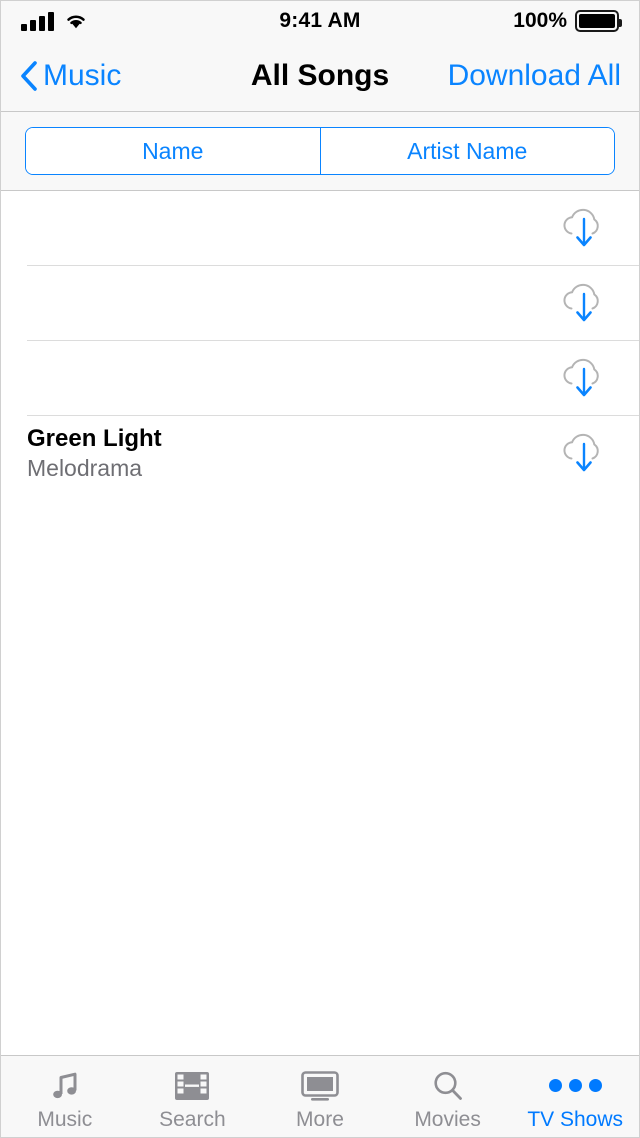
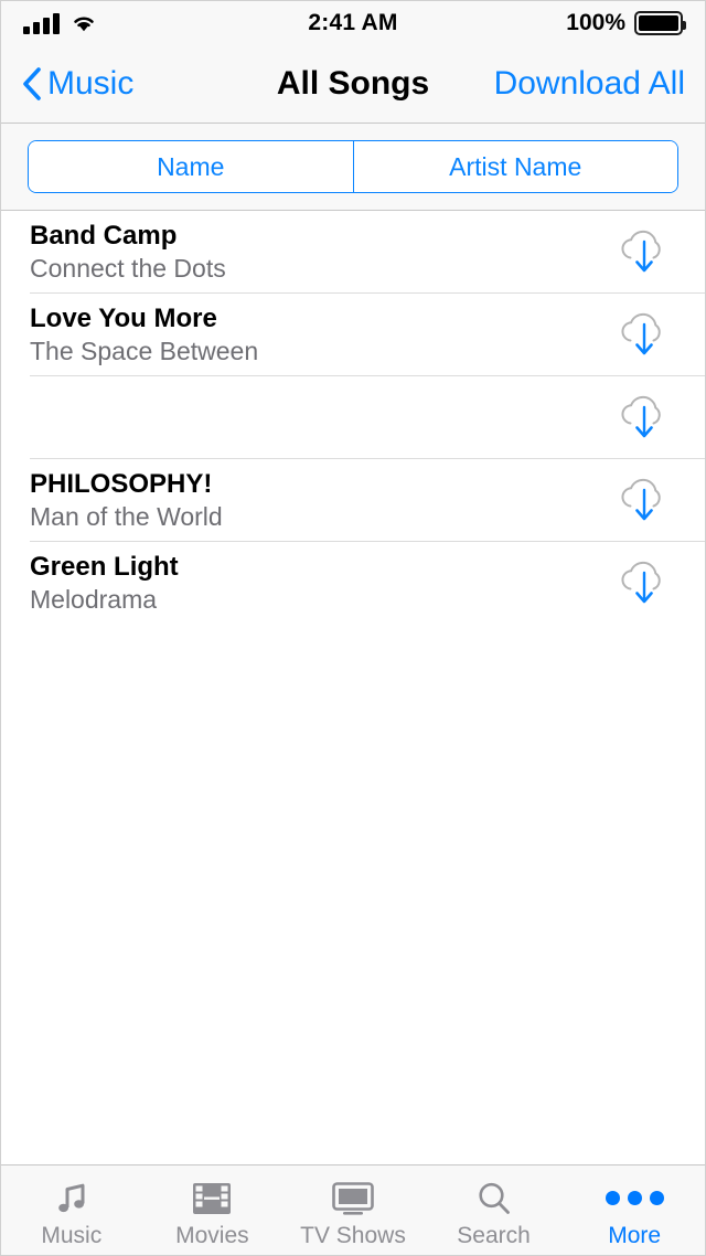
- 9:41 AM
+ 2:41 AM
  100%
  Music
  All Songs
  Download All
  Name
  Artist Name
+ Band Camp
+ Connect the Dots
+ Love You More
+ The Space Between
+ PHILOSOPHY!
+ Man of the World
  Green Light
  Melodrama
  Music
- Search
+ Movies
- More
+ TV Shows
- Movies
+ Search
- TV Shows
+ More
